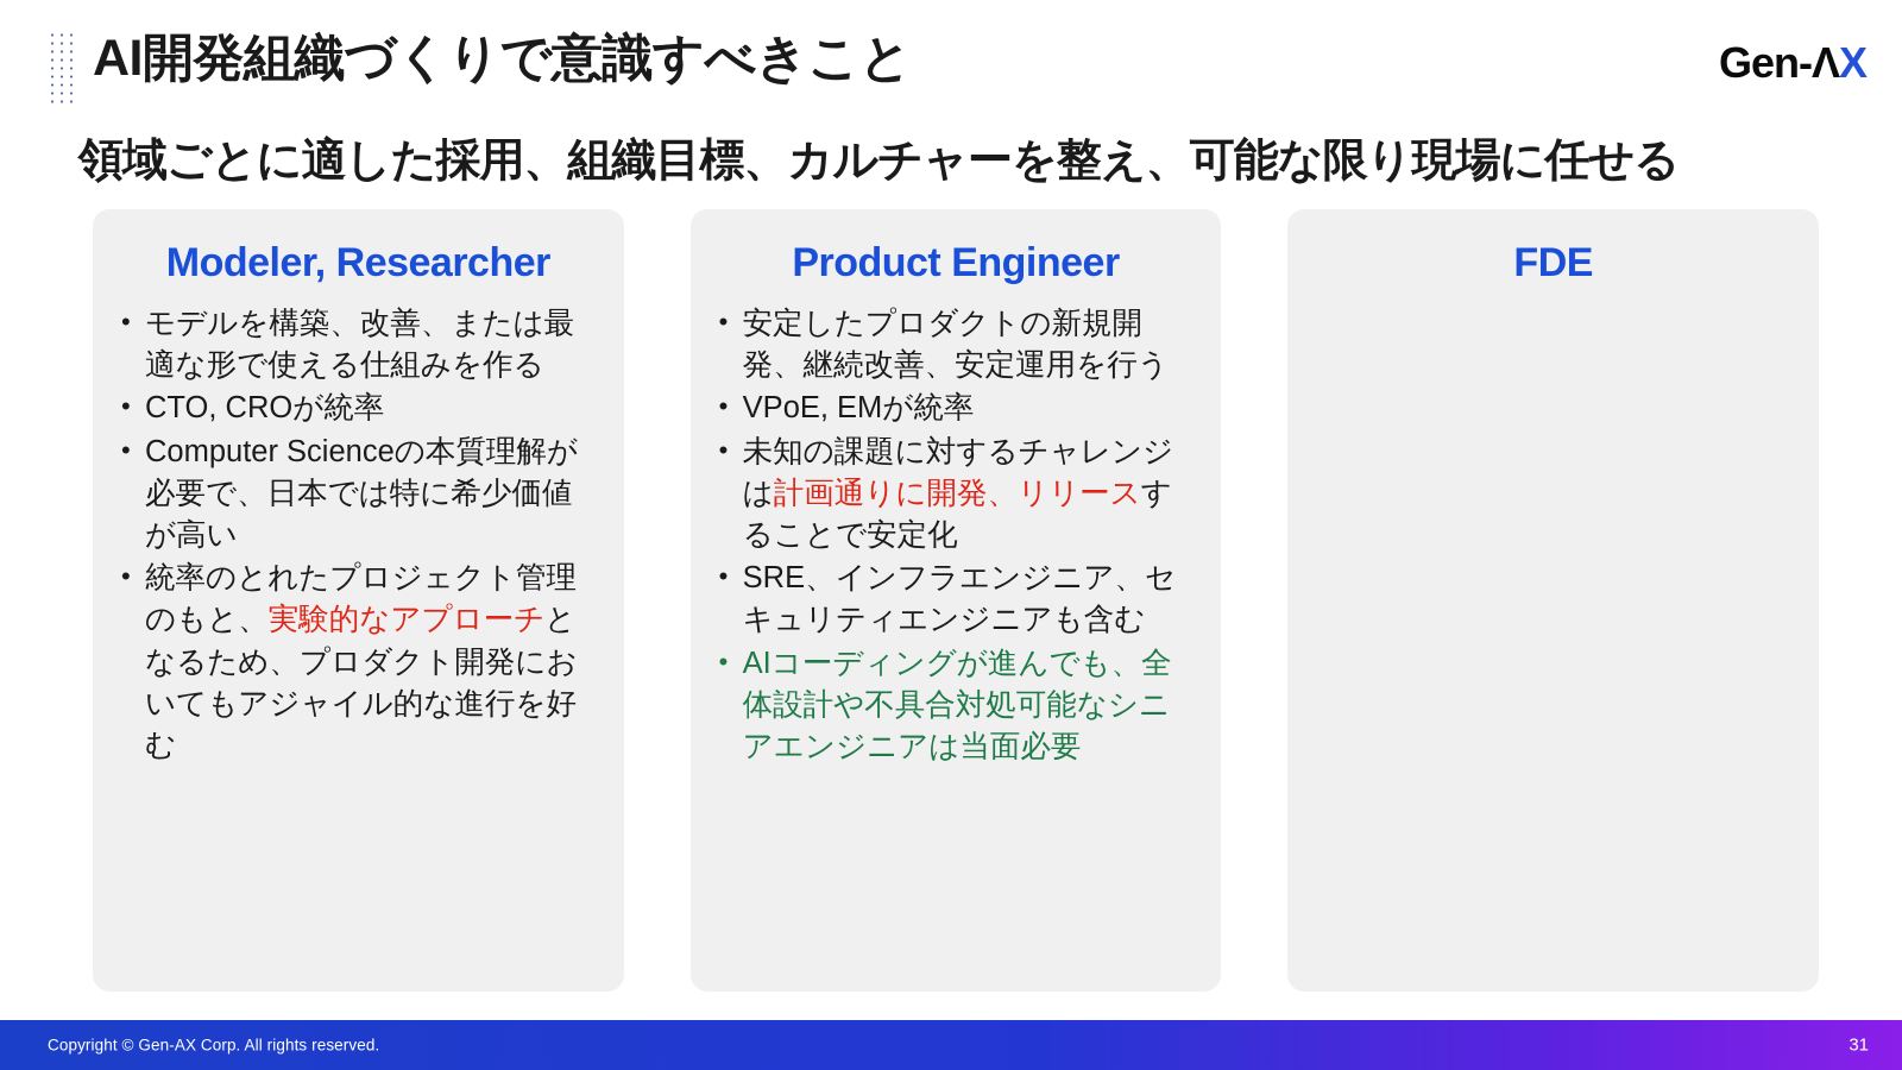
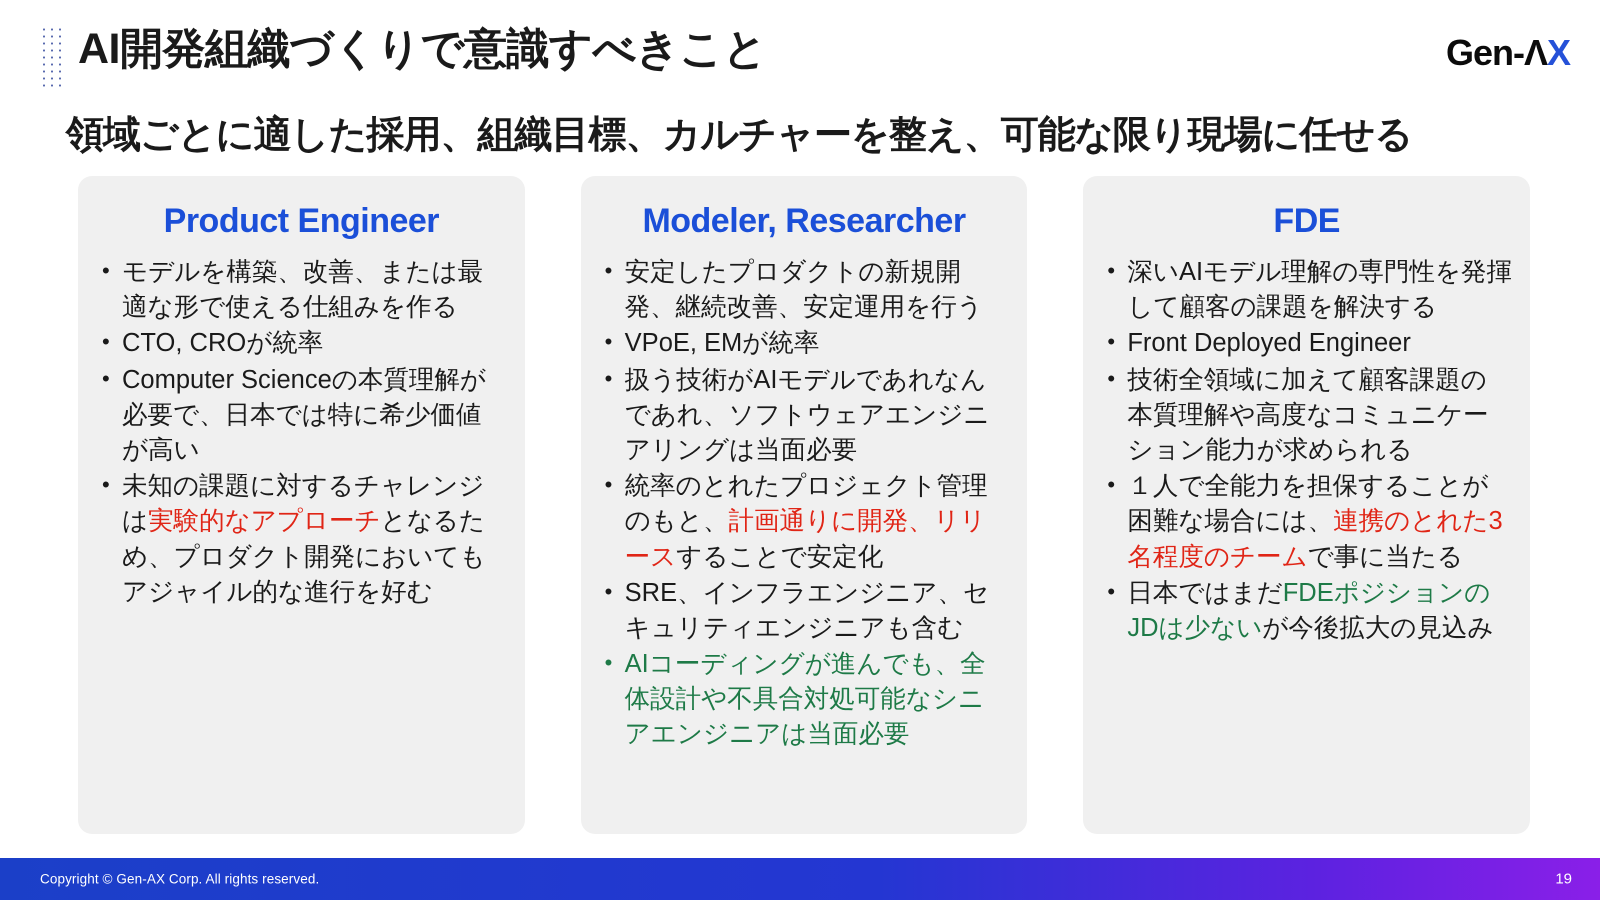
  AI開発組織づくりで意識すべきこと
  Gen-
  Λ
  X
  領域ごとに適した採用、組織目標、カルチャーを整え、可能な限り現場に任せる
- Modeler, Researcher
+ Product Engineer
  モデルを構築、改善、または最適な形で使える仕組みを作る
  CTO, CROが統率
  Computer Scienceの本質理解が必要で、日本では特に希少価値が高い
- 統率のとれたプロジェクト管理のもと、実験的なアプローチとなるため、プロダクト開発においてもアジャイル的な進行を好む
+ 未知の課題に対するチャレンジは実験的なアプローチとなるため、プロダクト開発においてもアジャイル的な進行を好む
- Product Engineer
+ Modeler, Researcher
  安定したプロダクトの新規開発、継続改善、安定運用を行う
  VPoE, EMが統率
+ 扱う技術がAIモデルであれなんであれ、ソフトウェアエンジニアリングは当面必要
- 未知の課題に対するチャレンジは計画通りに開発、リリースすることで安定化
+ 統率のとれたプロジェクト管理のもと、計画通りに開発、リリースすることで安定化
  SRE、インフラエンジニア、セキュリティエンジニアも含む
  AIコーディングが進んでも、全体設計や不具合対処可能なシニアエンジニアは当面必要
  FDE
+ 深いAIモデル理解の専門性を発揮して顧客の課題を解決する
+ Front Deployed Engineer
+ 技術全領域に加えて顧客課題の本質理解や高度なコミュニケーション能力が求められる
+ １人で全能力を担保することが困難な場合には、連携のとれた3名程度のチームで事に当たる
+ 日本ではまだFDEポジションのJDは少ないが今後拡大の見込み
  Copyright © Gen-AX Corp. All rights reserved.
- 31
+ 19
